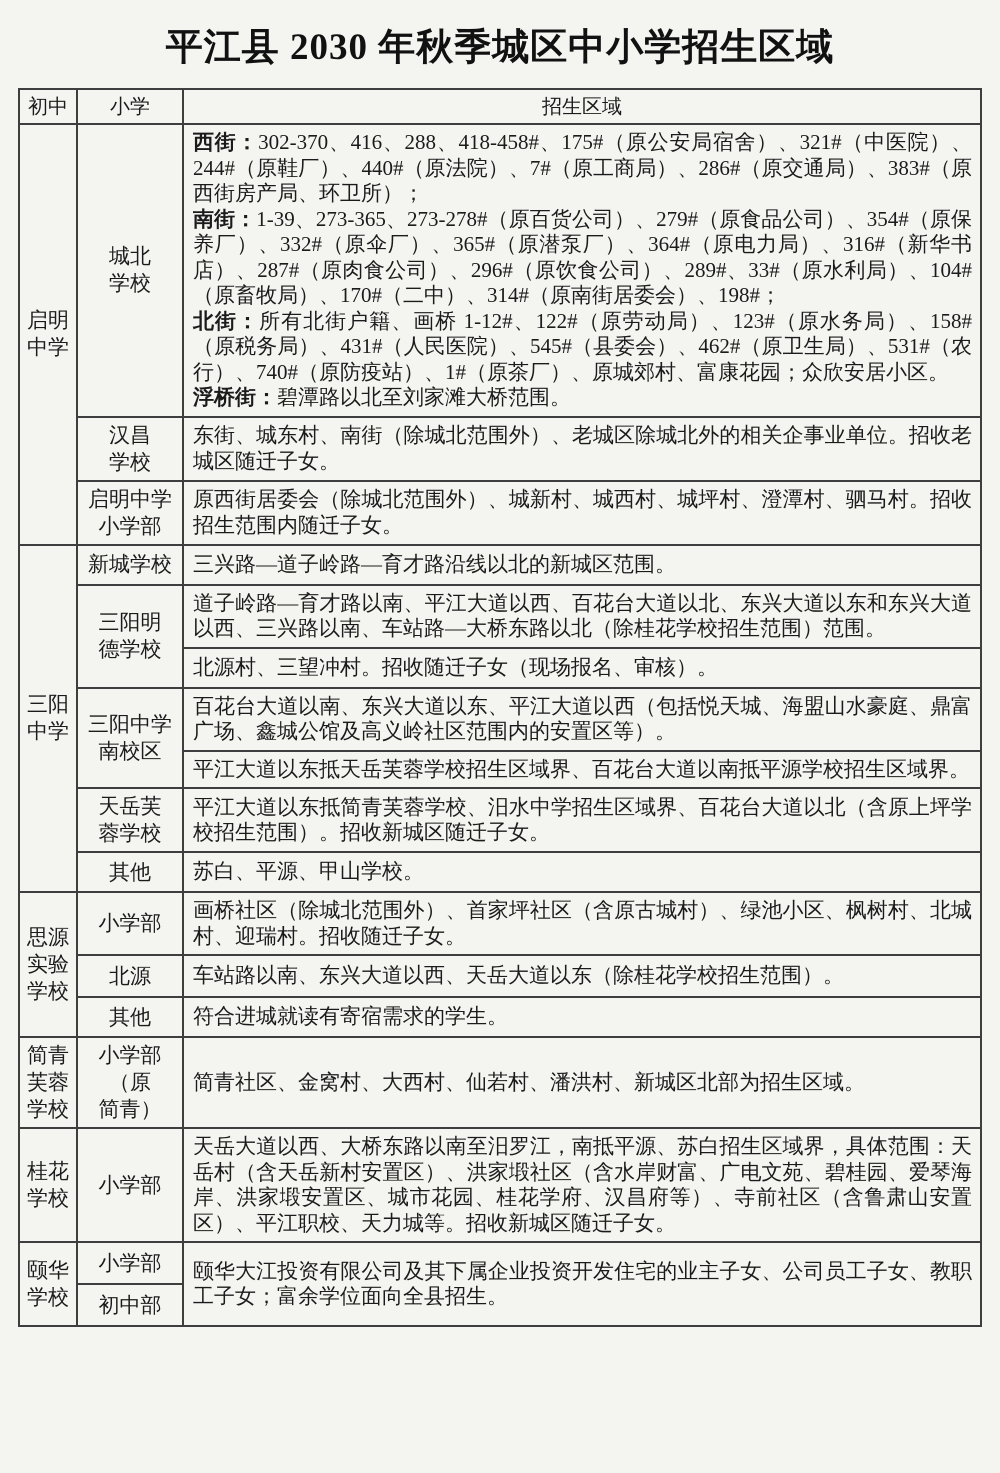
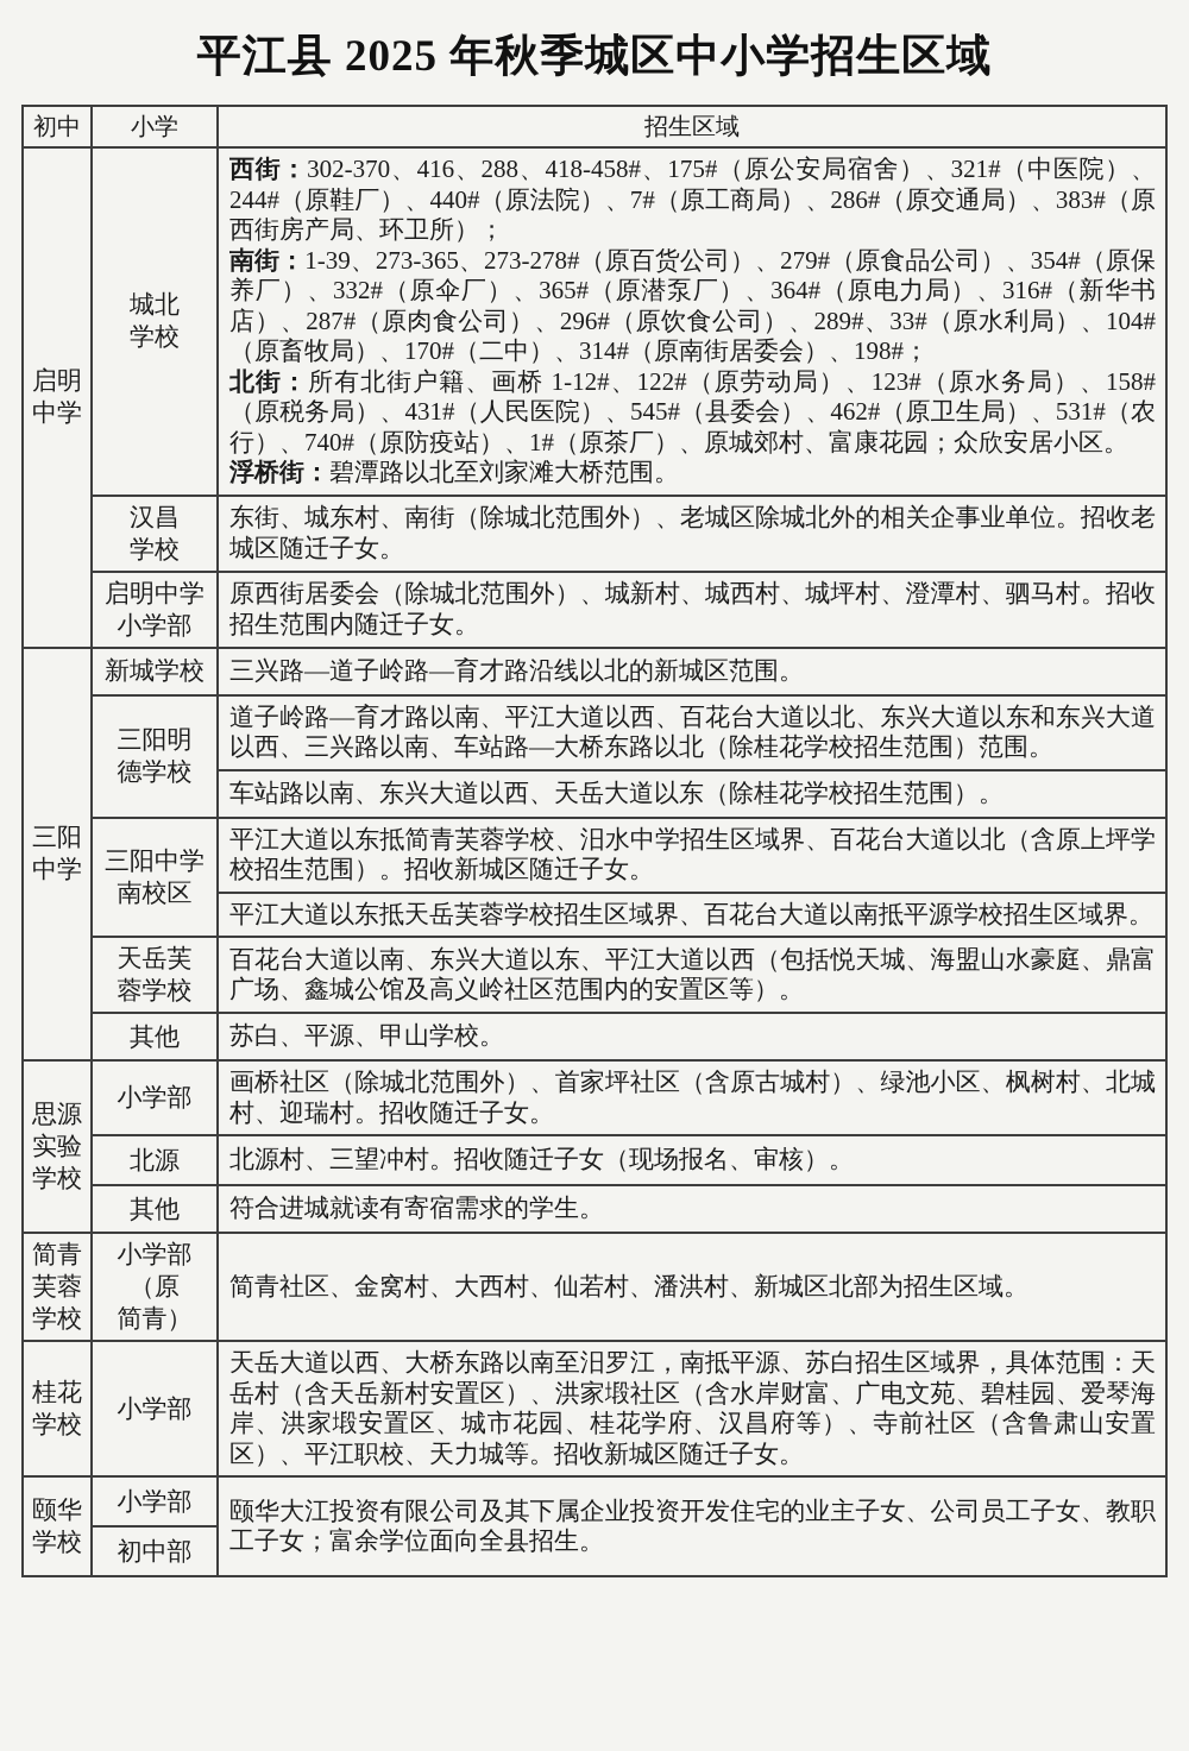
- 平江县 2030 年秋季城区中小学招生区域
+ 平江县 2025 年秋季城区中小学招生区域
  初中	小学	招生区域
  启明 中学	城北 学校	西街：302-370、416、288、418-458#、175#（原公安局宿舍）、321#（中医院）、244#（原鞋厂）、440#（原法院）、7#（原工商局）、286#（原交通局）、383#（原西街房产局、环卫所）； 南街：1-39、273-365、273-278#（原百货公司）、279#（原食品公司）、354#（原保养厂）、332#（原伞厂）、365#（原潜泵厂）、364#（原电力局）、316#（新华书店）、287#（原肉食公司）、296#（原饮食公司）、289#、33#（原水利局）、104#（原畜牧局）、170#（二中）、314#（原南街居委会）、198#； 北街：所有北街户籍、画桥 1-12#、122#（原劳动局）、123#（原水务局）、158#（原税务局）、431#（人民医院）、545#（县委会）、462#（原卫生局）、531#（农行）、740#（原防疫站）、1#（原茶厂）、原城郊村、富康花园；众欣安居小区。 浮桥街：碧潭路以北至刘家滩大桥范围。
  汉昌 学校	东街、城东村、南街（除城北范围外）、老城区除城北外的相关企事业单位。招收老城区随迁子女。
  启明中学 小学部	原西街居委会（除城北范围外）、城新村、城西村、城坪村、澄潭村、驷马村。招收招生范围内随迁子女。
  三阳 中学	新城学校	三兴路—道子岭路—育才路沿线以北的新城区范围。
  三阳明 德学校	道子岭路—育才路以南、平江大道以西、百花台大道以北、东兴大道以东和东兴大道以西、三兴路以南、车站路—大桥东路以北（除桂花学校招生范围）范围。
- 北源村、三望冲村。招收随迁子女（现场报名、审核）。
+ 车站路以南、东兴大道以西、天岳大道以东（除桂花学校招生范围）。
- 三阳中学 南校区	百花台大道以南、东兴大道以东、平江大道以西（包括悦天城、海盟山水豪庭、鼎富广场、鑫城公馆及高义岭社区范围内的安置区等）。
+ 三阳中学 南校区	平江大道以东抵简青芙蓉学校、汨水中学招生区域界、百花台大道以北（含原上坪学校招生范围）。招收新城区随迁子女。
  平江大道以东抵天岳芙蓉学校招生区域界、百花台大道以南抵平源学校招生区域界。
- 天岳芙 蓉学校	平江大道以东抵简青芙蓉学校、汨水中学招生区域界、百花台大道以北（含原上坪学校招生范围）。招收新城区随迁子女。
+ 天岳芙 蓉学校	百花台大道以南、东兴大道以东、平江大道以西（包括悦天城、海盟山水豪庭、鼎富广场、鑫城公馆及高义岭社区范围内的安置区等）。
  其他	苏白、平源、甲山学校。
  思源 实验 学校	小学部	画桥社区（除城北范围外）、首家坪社区（含原古城村）、绿池小区、枫树村、北城村、迎瑞村。招收随迁子女。
- 北源	车站路以南、东兴大道以西、天岳大道以东（除桂花学校招生范围）。
+ 北源	北源村、三望冲村。招收随迁子女（现场报名、审核）。
  其他	符合进城就读有寄宿需求的学生。
  简青 芙蓉 学校	小学部（原 简青）	简青社区、金窝村、大西村、仙若村、潘洪村、新城区北部为招生区域。
  桂花 学校	小学部	天岳大道以西、大桥东路以南至汨罗江，南抵平源、苏白招生区域界，具体范围：天岳村（含天岳新村安置区）、洪家塅社区（含水岸财富、广电文苑、碧桂园、爱琴海岸、洪家塅安置区、城市花园、桂花学府、汉昌府等）、寺前社区（含鲁肃山安置区）、平江职校、天力城等。招收新城区随迁子女。
  颐华 学校	小学部	颐华大江投资有限公司及其下属企业投资开发住宅的业主子女、公司员工子女、教职工子女；富余学位面向全县招生。
  初中部
